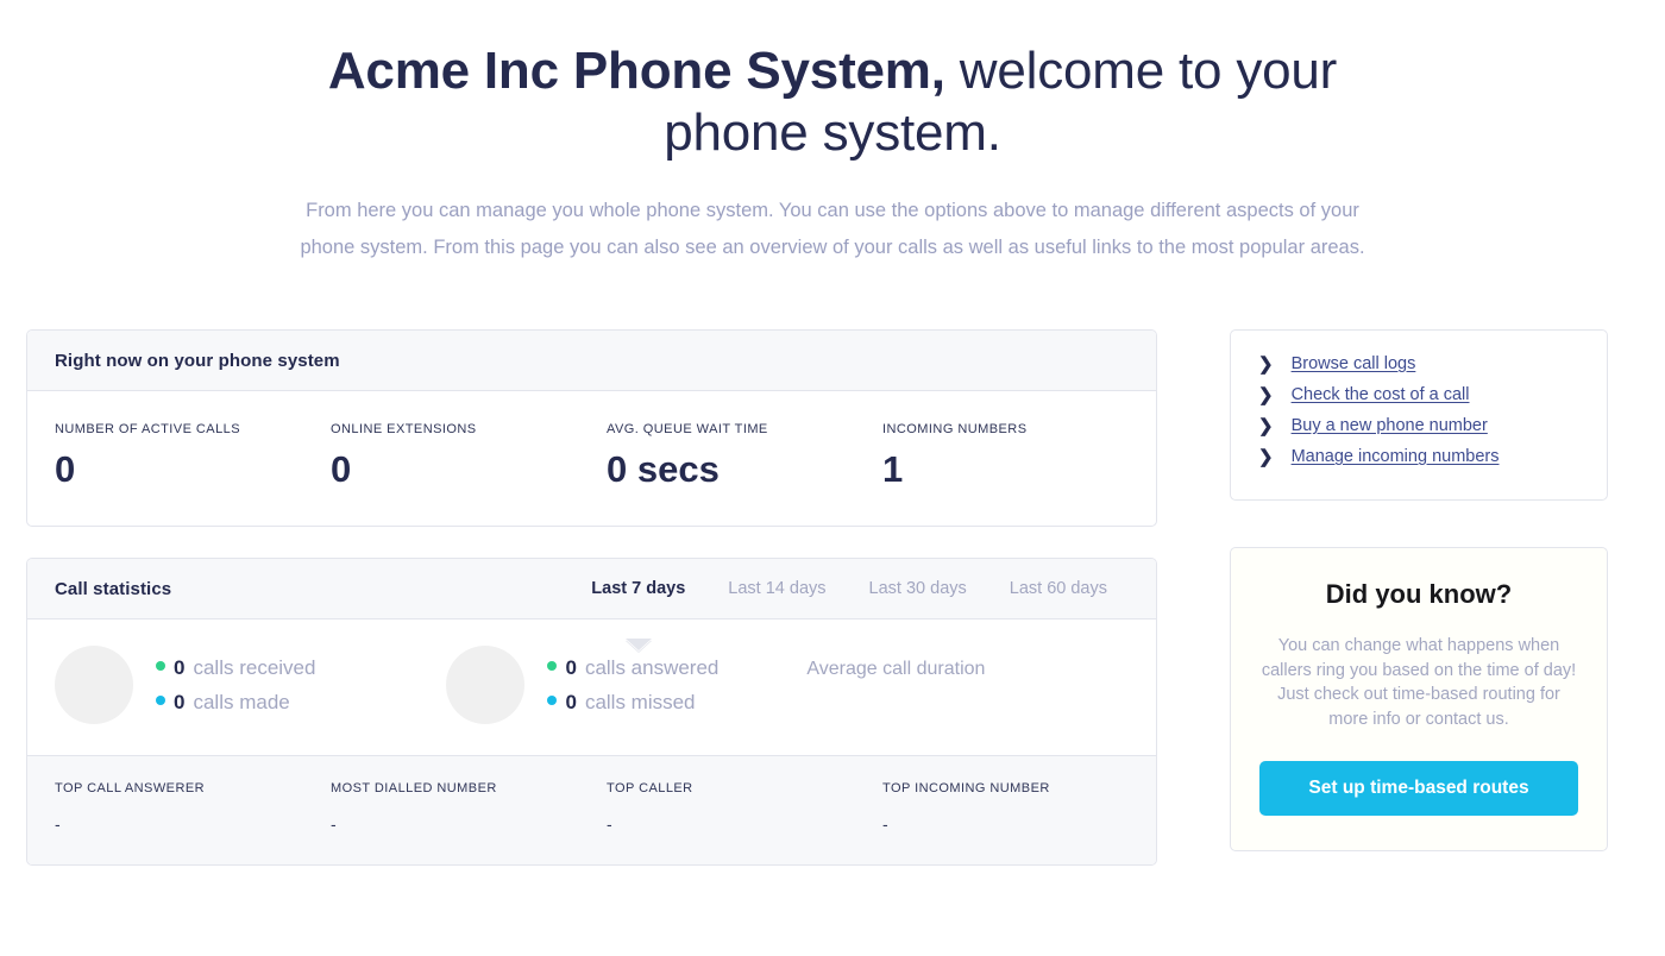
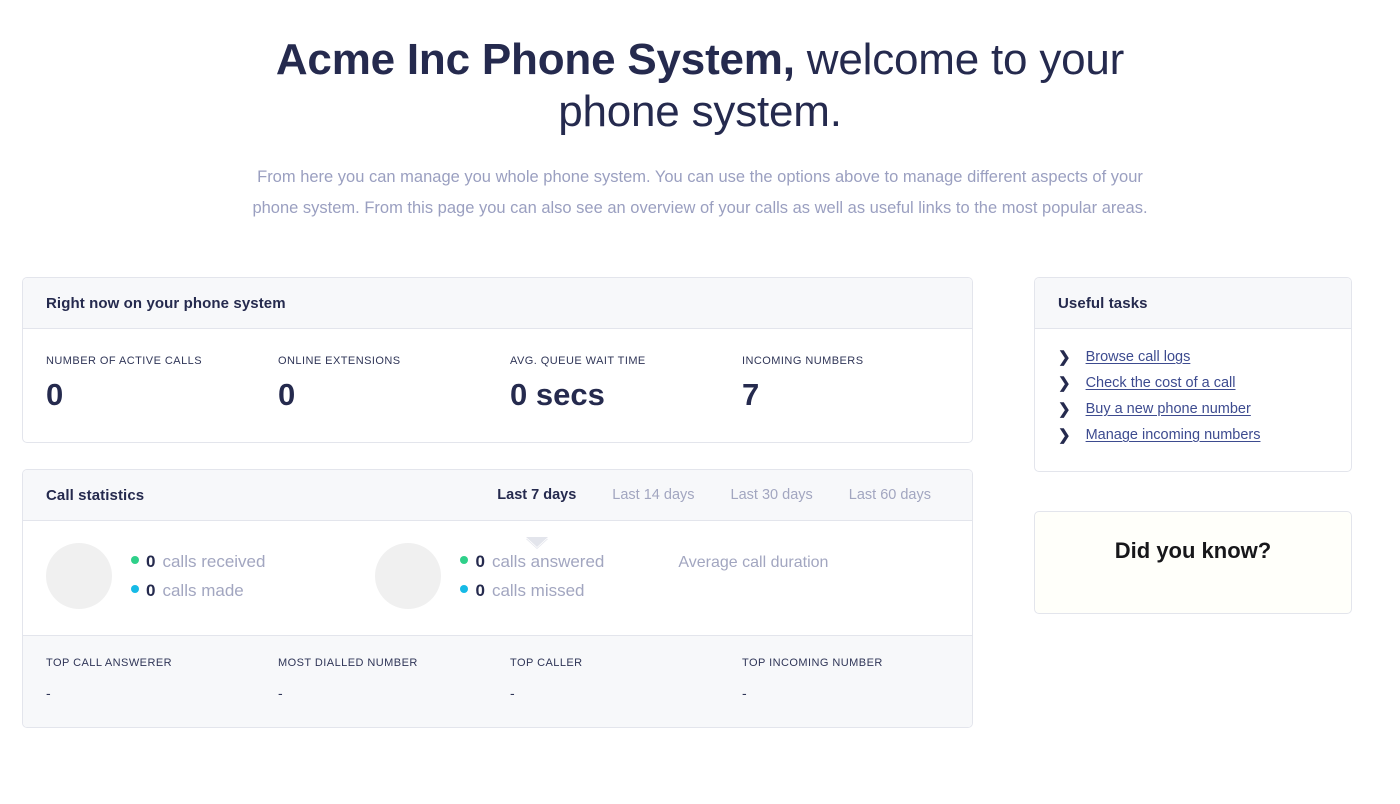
  Acme Inc Phone System, welcome to your phone system.
  From here you can manage you whole phone system. You can use the options above to manage different aspects of your phone system. From this page you can also see an overview of your calls as well as useful links to the most popular areas.
  Right now on your phone system
  NUMBER OF ACTIVE CALLS
  0
  ONLINE EXTENSIONS
  0
  AVG. QUEUE WAIT TIME
  0 secs
  INCOMING NUMBERS
- 1
+ 7
  Call statistics
  Last 7 days
  Last 14 days
  Last 30 days
  Last 60 days
  0
  calls received
  0
  calls made
  0
  calls answered
  0
  calls missed
  Average call duration
  TOP CALL ANSWERER
  -
  MOST DIALLED NUMBER
  -
  TOP CALLER
  -
  TOP INCOMING NUMBER
  -
+ Useful tasks
  ❯
  Browse call logs
  ❯
  Check the cost of a call
  ❯
  Buy a new phone number
  ❯
  Manage incoming numbers
  Did you know?
- You can change what happens when callers ring you based on the time of day! Just check out time-based routing for more info or contact us.
- Set up time-based routes
